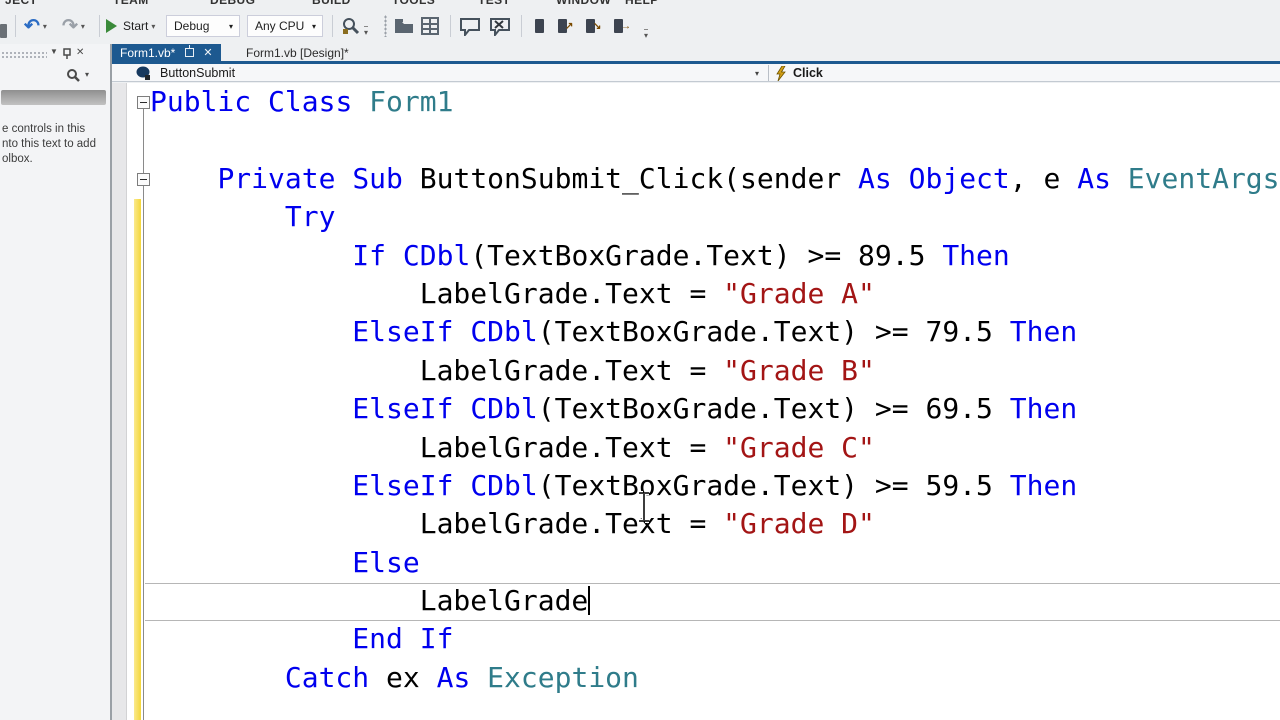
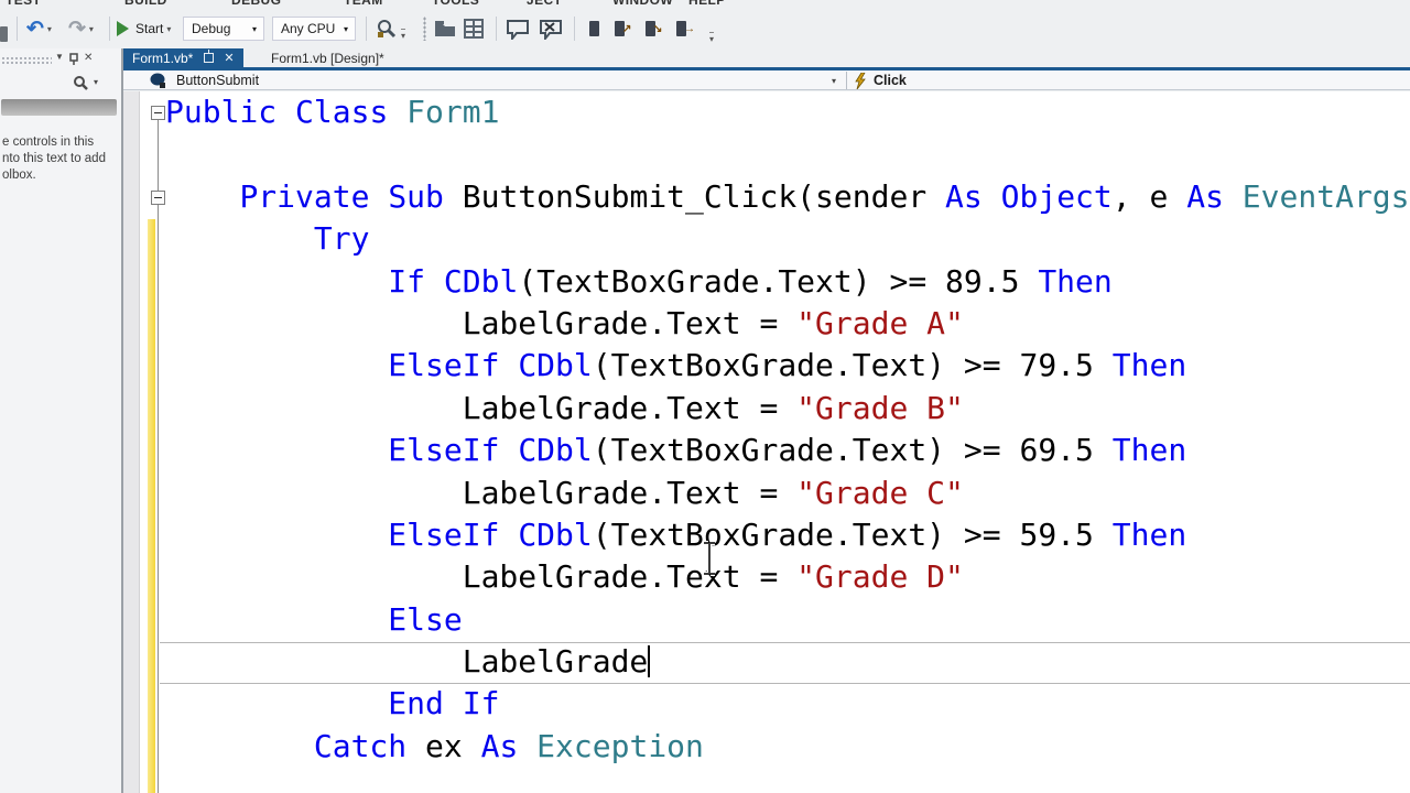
- JECT
+ TEST
- TEAM
+ BUILD
  DEBUG
- BUILD
+ TEAM
  TOOLS
- TEST
+ JECT
  WINDOW
  HELP
  ↶
  ▾
  ↷
  ▾
  Start
  ▾
  Debug
  ▾
  Any CPU
  ▾
  ▾
  ↗
  ↘
  →
  ▾
  ▼
  ✕
  ▾
  e controls in this
  nto this text to add
  olbox.
  Form1.vb*
  ✕
  Form1.vb [Design]*
  ButtonSubmit
  ▾
  Click
  Public Class Form1
  Private Sub ButtonSubmit_Click(sender As Object, e As EventArgs
  Try
  If CDbl(TextBoxGrade.Text) >= 89.5 Then
  LabelGrade.Text = "Grade A"
  ElseIf CDbl(TextBoxGrade.Text) >= 79.5 Then
  LabelGrade.Text = "Grade B"
  ElseIf CDbl(TextBoxGrade.Text) >= 69.5 Then
  LabelGrade.Text = "Grade C"
  ElseIf CDbl(TextBoxGrade.Text) >= 59.5 Then
  LabelGrade.Text = "Grade D"
  Else
  LabelGrade
  End If
  Catch ex As Exception
